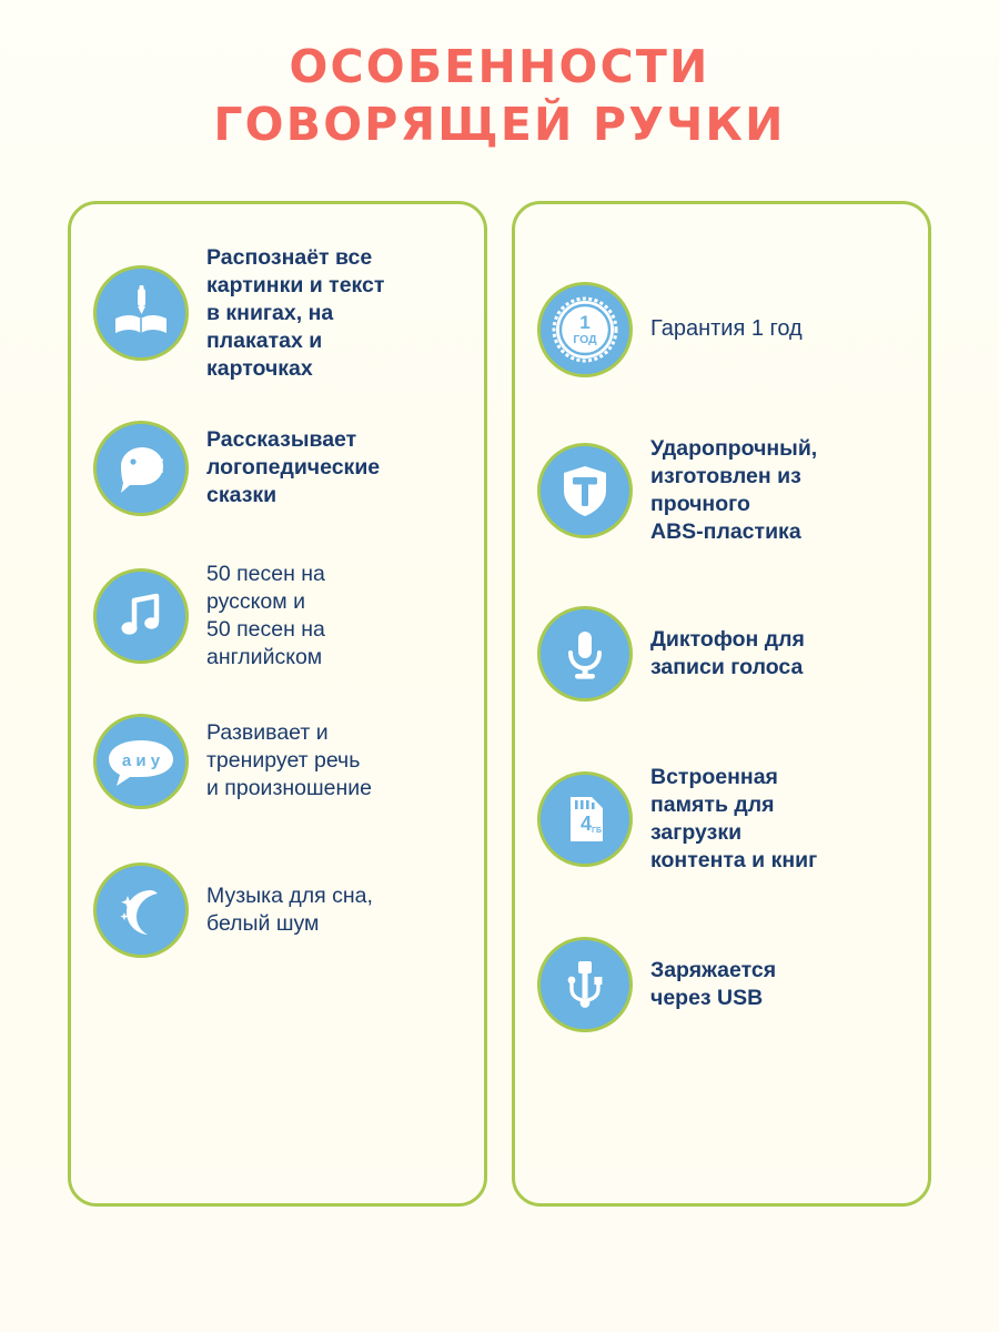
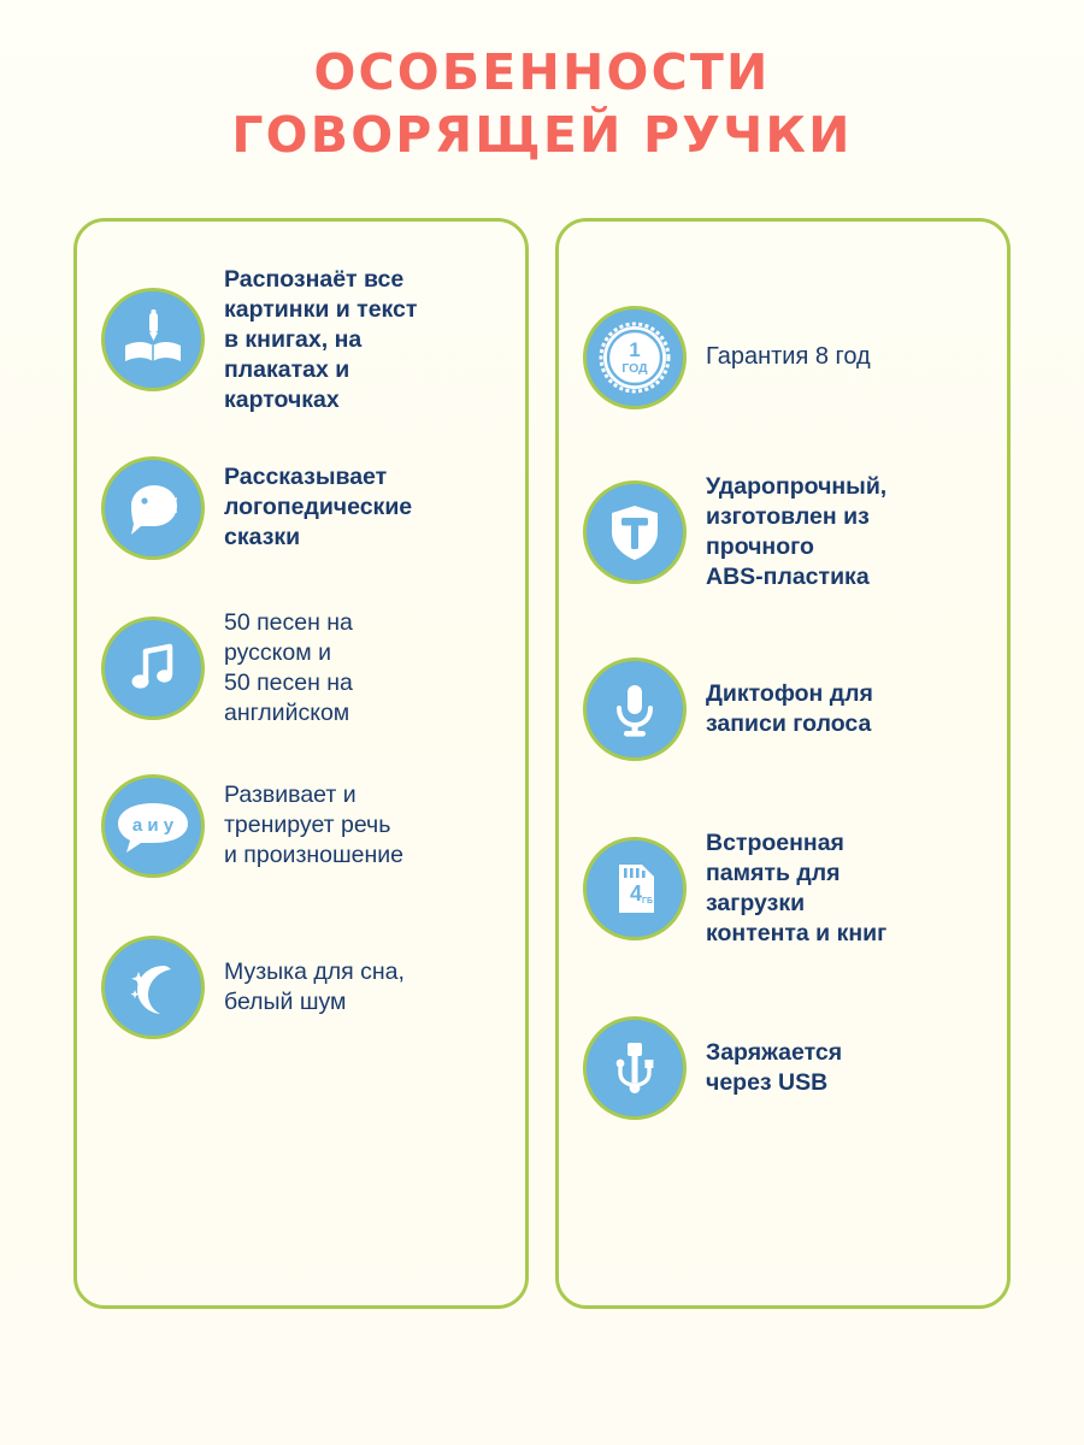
  ОСОБЕННОСТИ
  ГОВОРЯЩЕЙ РУЧКИ
  Распознаёт все
  картинки и текст
  в книгах, на
  плакатах и
  карточках
  Рассказывает
  логопедические
  сказки
  50 песен на
  русском и
  50 песен на
  английском
  а и у
  Развивает и
  тренирует речь
  и произношение
  Музыка для сна,
  белый шум
  1
  ГОД
- Гарантия 1 год
+ Гарантия 8 год
  Ударопрочный,
  изготовлен из
  прочного
  ABS-пластика
  Диктофон для
  записи голоса
  4
  Встроенная
  память для
  загрузки
  контента и книг
  Заряжается
  через USB
